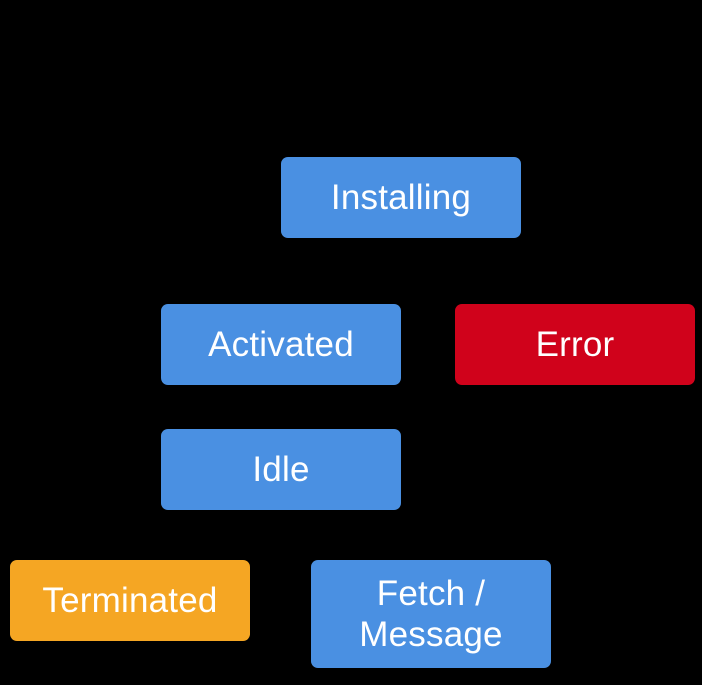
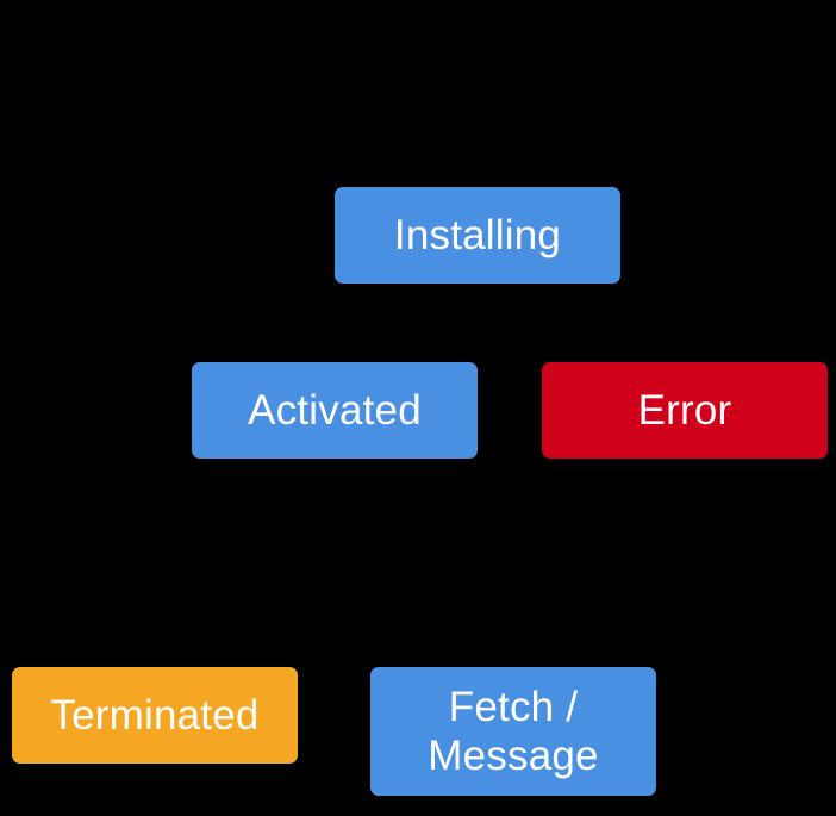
  Installing
  Activated
  Error
- Idle
  Terminated
  Fetch /
  Message
